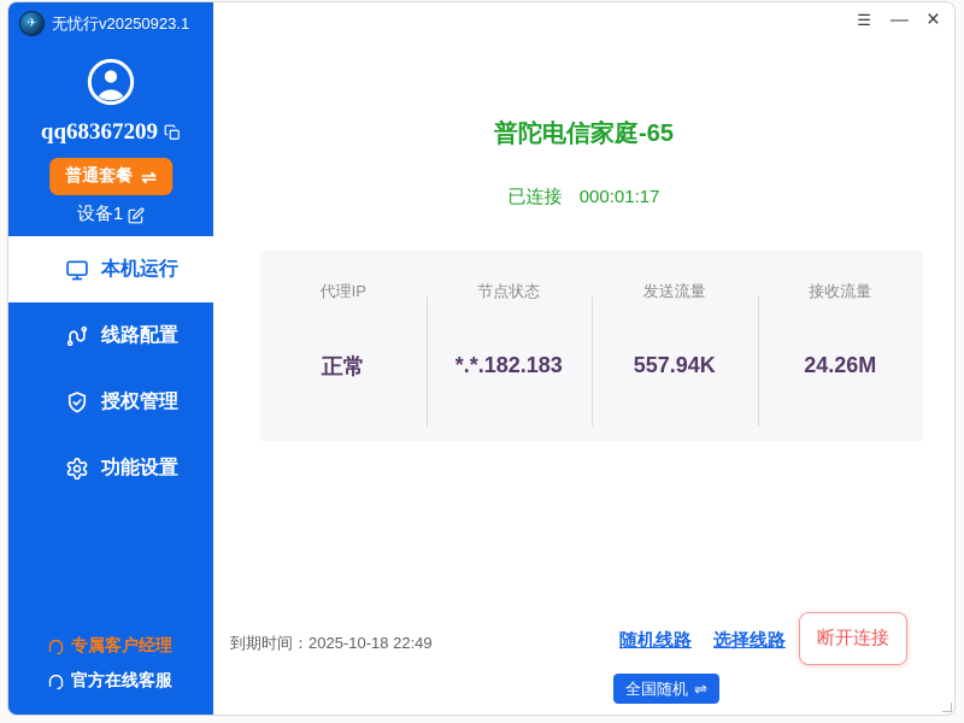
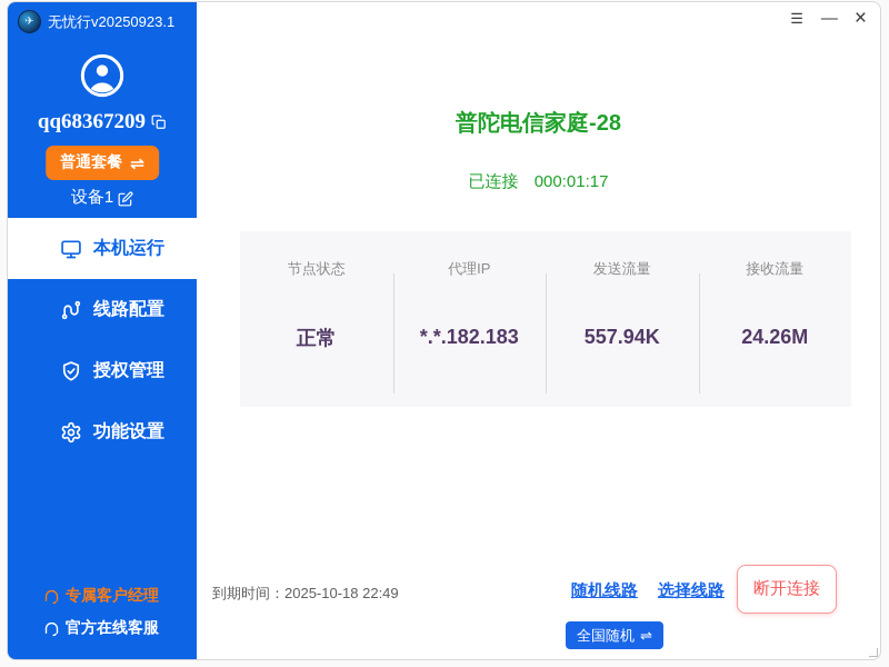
  ☰
  —
  ×
  ✈
  无忧行v20250923.1
  qq68367209
  普通套餐
  ⇌
  设备1
  本机运行
  线路配置
  授权管理
  功能设置
  专属客户经理
  官方在线客服
- 普陀电信家庭-65
+ 普陀电信家庭-28
  已连接 000:01:17
- 代理IP
+ 节点状态
  正常
- 节点状态
+ 代理IP
  *.*.182.183
  发送流量
  557.94K
  接收流量
  24.26M
  到期时间：2025-10-18 22:49
  随机线路
  选择线路
  断开连接
  全国随机
  ⇌
